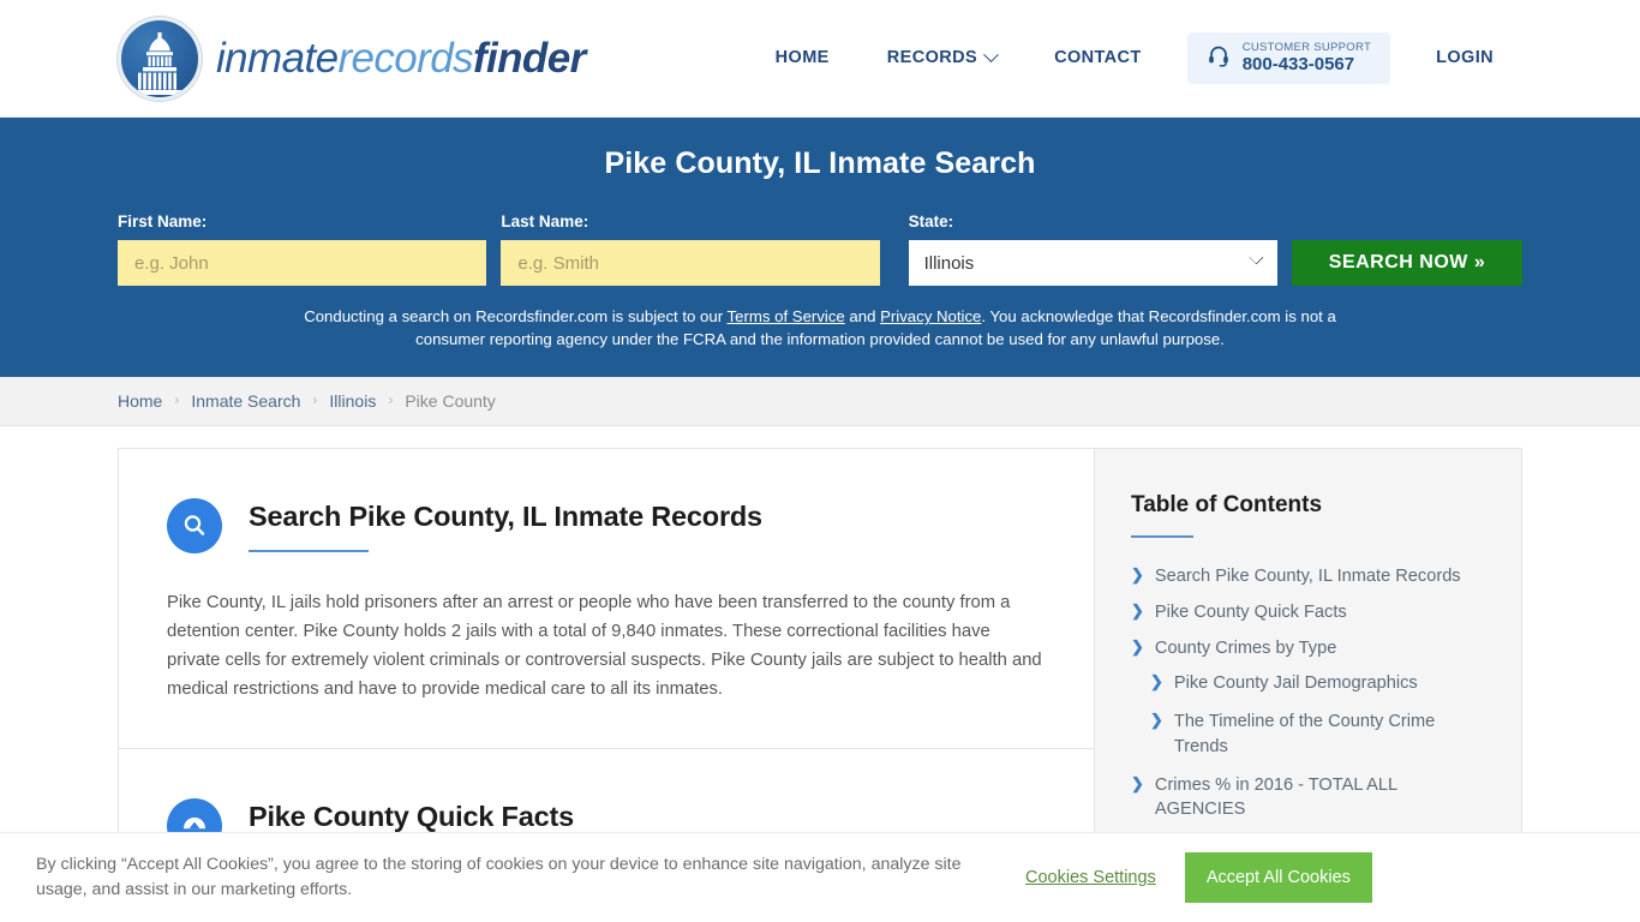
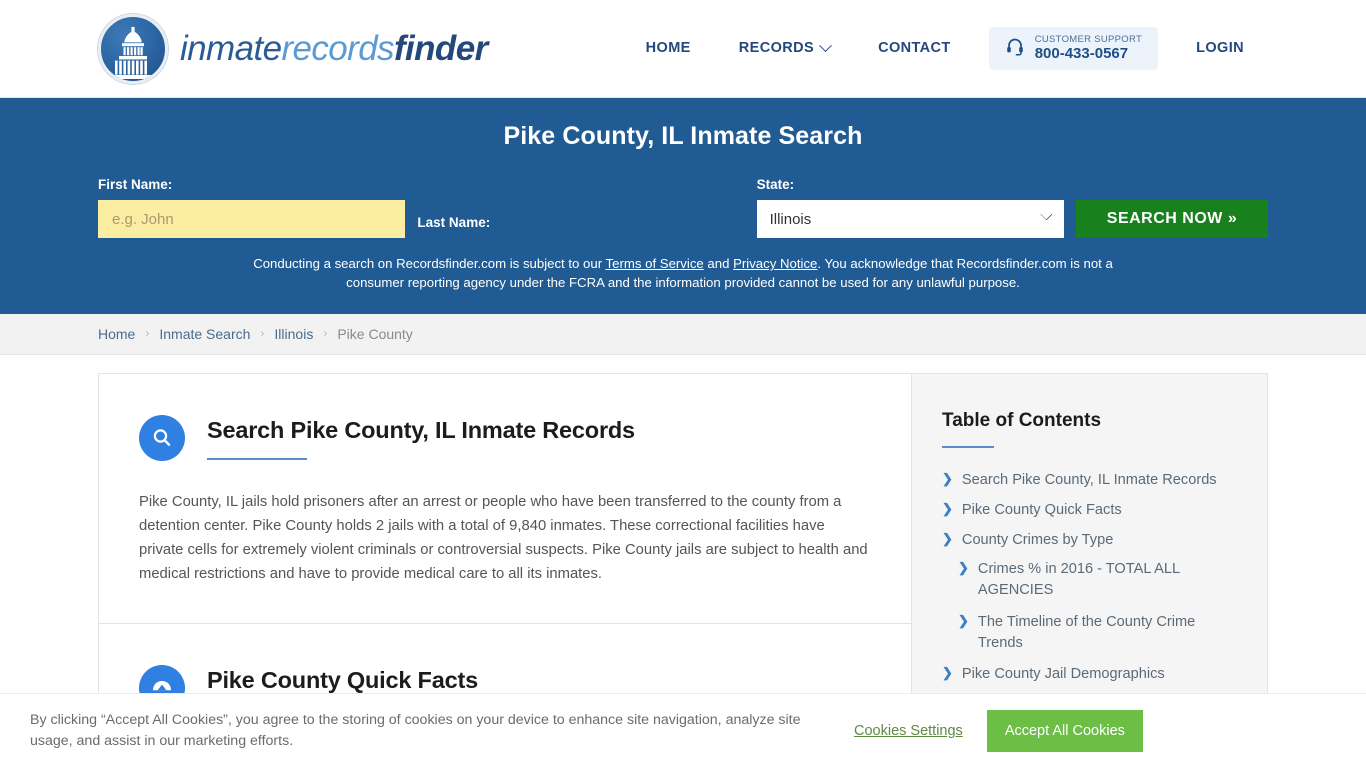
  inmaterecordsfinder
  HOME
  RECORDS
  CONTACT
  CUSTOMER SUPPORT
  800-433-0567
  LOGIN
  Pike County, IL Inmate Search
  First Name:
  e.g. John
  Last Name:
- e.g. Smith
  State:
  Illinois
  SEARCH NOW »
  Conducting a search on Recordsfinder.com is subject to our Terms of Service and Privacy Notice. You acknowledge that Recordsfinder.com is not a consumer reporting agency under the FCRA and the information provided cannot be used for any unlawful purpose.
  Home
  ›
  Inmate Search
  ›
  Illinois
  ›
  Pike County
  Search Pike County, IL Inmate Records
  Pike County, IL jails hold prisoners after an arrest or people who have been transferred to the county from a detention center. Pike County holds 2 jails with a total of 9,840 inmates. These correctional facilities have private cells for extremely violent criminals or controversial suspects. Pike County jails are subject to health and medical restrictions and have to provide medical care to all its inmates.
  Pike County Quick Facts
  Table of Contents
  ❯
  Search Pike County, IL Inmate Records
  ❯
  Pike County Quick Facts
  ❯
  County Crimes by Type
  ❯
- Pike County Jail Demographics
+ Crimes % in 2016 - TOTAL ALL AGENCIES
  ❯
  The Timeline of the County Crime Trends
  ❯
- Crimes % in 2016 - TOTAL ALL AGENCIES
+ Pike County Jail Demographics
  By clicking “Accept All Cookies”, you agree to the storing of cookies on your device to enhance site navigation, analyze site usage, and assist in our marketing efforts.
  Cookies Settings
  Accept All Cookies
